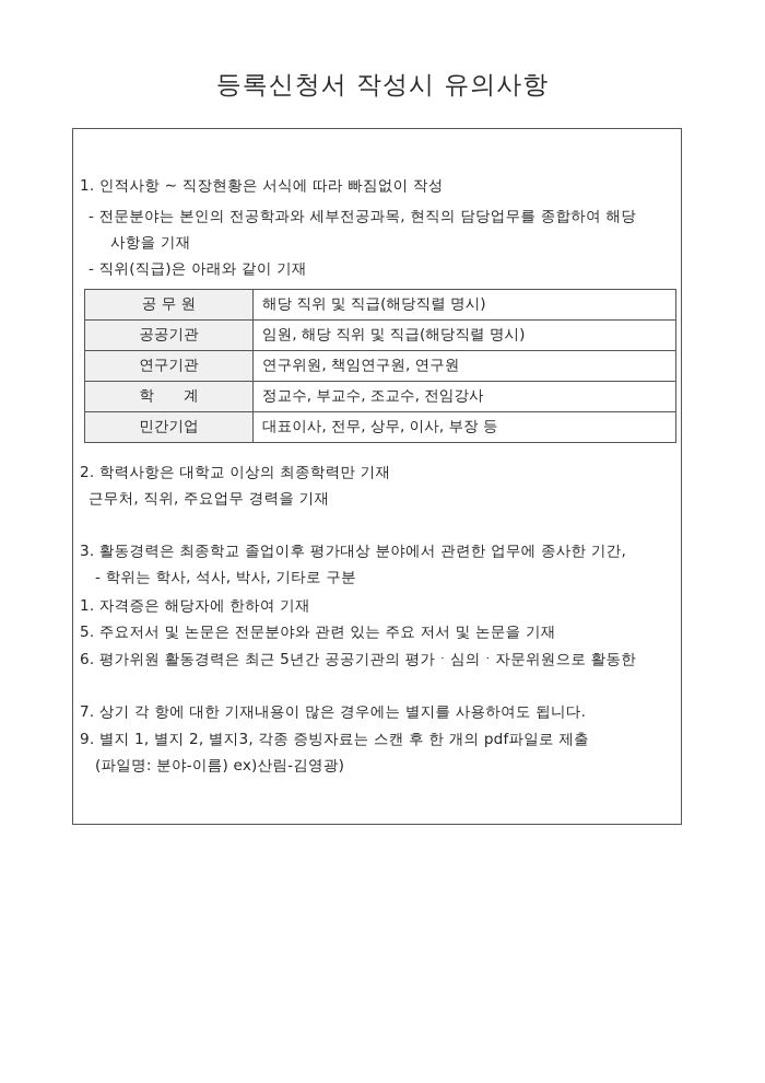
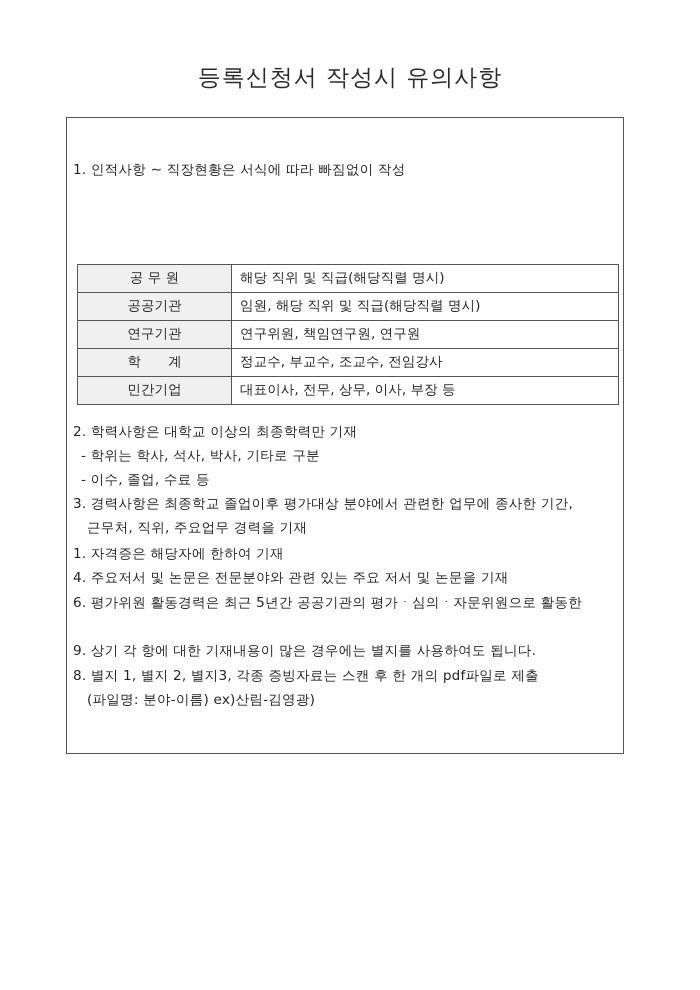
  등록신청서 작성시 유의사항
  1. 인적사항 ∼ 직장현황은 서식에 따라 빠짐없이 작성
- - 전문분야는 본인의 전공학과와 세부전공과목, 현직의 담당업무를 종합하여 해당
- 사항을 기재
- - 직위(직급)은 아래와 같이 기재
  공 무 원	해당 직위 및 직급(해당직렬 명시)
  공공기관	임원, 해당 직위 및 직급(해당직렬 명시)
  연구기관	연구위원, 책임연구원, 연구원
  학 계	정교수, 부교수, 조교수, 전임강사
  민간기업	대표이사, 전무, 상무, 이사, 부장 등
  2. 학력사항은 대학교 이상의 최종학력만 기재
- 근무처, 직위, 주요업무 경력을 기재
+ - 학위는 학사, 석사, 박사, 기타로 구분
+ - 이수, 졸업, 수료 등
- 3. 활동경력은 최종학교 졸업이후 평가대상 분야에서 관련한 업무에 종사한 기간,
+ 3. 경력사항은 최종학교 졸업이후 평가대상 분야에서 관련한 업무에 종사한 기간,
- - 학위는 학사, 석사, 박사, 기타로 구분
+ 근무처, 직위, 주요업무 경력을 기재
  1. 자격증은 해당자에 한하여 기재
- 5. 주요저서 및 논문은 전문분야와 관련 있는 주요 저서 및 논문을 기재
+ 4. 주요저서 및 논문은 전문분야와 관련 있는 주요 저서 및 논문을 기재
  6. 평가위원 활동경력은 최근 5년간 공공기관의 평가ㆍ심의ㆍ자문위원으로 활동한
- 7. 상기 각 항에 대한 기재내용이 많은 경우에는 별지를 사용하여도 됩니다.
+ 9. 상기 각 항에 대한 기재내용이 많은 경우에는 별지를 사용하여도 됩니다.
- 9. 별지 1, 별지 2, 별지3, 각종 증빙자료는 스캔 후 한 개의 pdf파일로 제출
+ 8. 별지 1, 별지 2, 별지3, 각종 증빙자료는 스캔 후 한 개의 pdf파일로 제출
  (파일명: 분야-이름) ex)산림-김영광)
